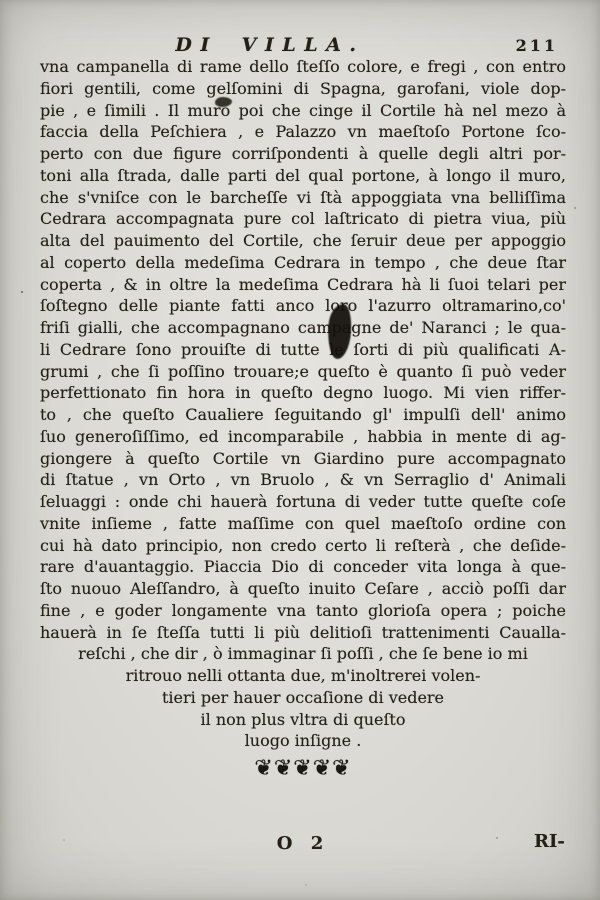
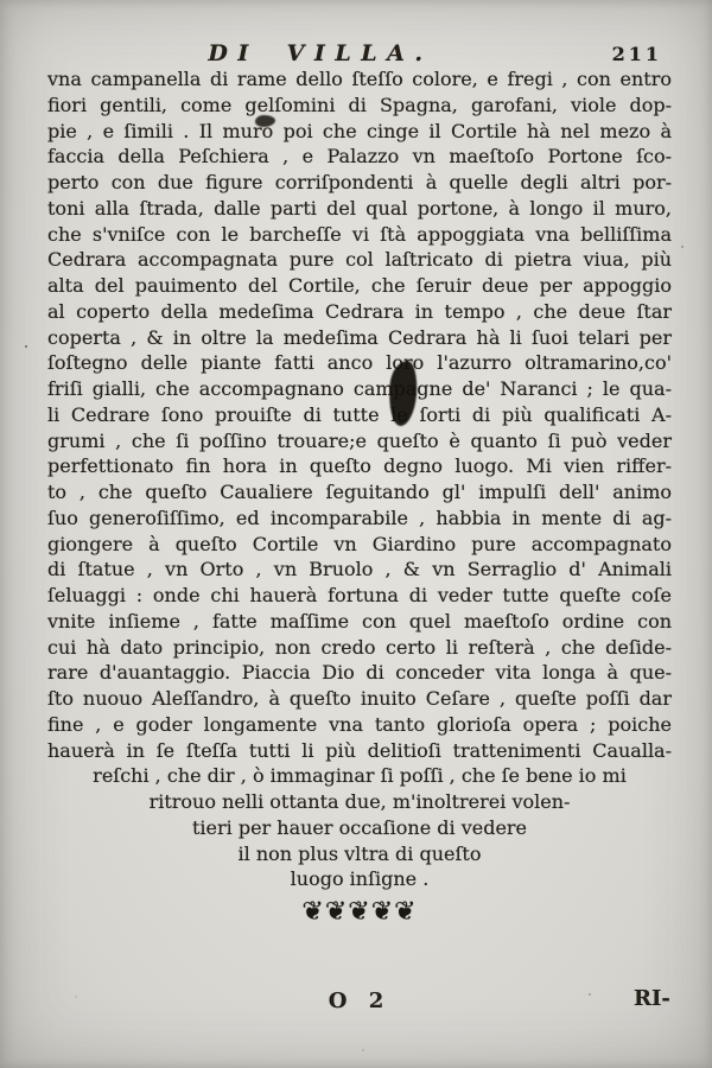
  DI VILLA.
  211
  vna campanella di rame dello ſteſſo colore, e fregi , con entro
  fiori gentili, come gelſomini di Spagna, garofani, viole dop-
  pie , e ſimili . Il muro poi che cinge il Cortile hà nel mezo à
  faccia della Peſchiera , e Palazzo vn maeſtoſo Portone ſco-
  perto con due figure corriſpondenti à quelle degli altri por-
  toni alla ſtrada, dalle parti del qual portone, à longo il muro,
  che s'vniſce con le barcheſſe vi ſtà appoggiata vna belliſſima
  Cedrara accompagnata pure col laſtricato di pietra viua, più
  alta del pauimento del Cortile, che ſeruir deue per appoggio
  al coperto della medeſima Cedrara in tempo , che deue ſtar
  coperta , & in oltre la medeſima Cedrara hà li ſuoi telari per
  ſoſtegno delle piante fatti anco loo l'azurro oltramarino,co'
  friſi gialli, che accompagnano camgne de' Naranci ; le qua-
  li Cedrare ſono prouiſte di tutte ſorti di più qualificati A-
  grumi , che ſi poſſino trouare;e queſto è quanto ſi può veder
  perfettionato fin hora in queſto degno luogo. Mi vien riffer-
  to , che queſto Caualiere ſeguitando gl' impulſi dell' animo
  ſuo generoſiſſimo, ed incomparabile , habbia in mente di ag-
  giongere à queſto Cortile vn Giardino pure accompagnato
  di ſtatue , vn Orto , vn Bruolo , & vn Serraglio d' Animali
  ſeluaggi : onde chi hauerà fortuna di veder tutte queſte coſe
  vnite inſieme , fatte maſſime con quel maeſtoſo ordine con
  cui hà dato principio, non credo certo li reſterà , che deſide-
  rare d'auantaggio. Piaccia Dio di conceder vita longa à que-
- ſto nuouo Aleſſandro, à queſto inuito Ceſare , acciò poſſi dar
+ ſto nuouo Aleſſandro, à queſto inuito Ceſare , queſte poſſi dar
  fine , e goder longamente vna tanto glorioſa opera ; poiche
  hauerà in ſe ſteſſa tutti li più delitioſi trattenimenti Caualla-
  reſchi , che dir , ò immaginar ſi poſſi , che ſe bene io mi
  ritrouo nelli ottanta due, m'inoltrerei volen-
  tieri per hauer occaſione di vedere
  il non plus vltra di queſto
  luogo inſigne .
  ❦❦❦❦❦
  O 2
  RI-
